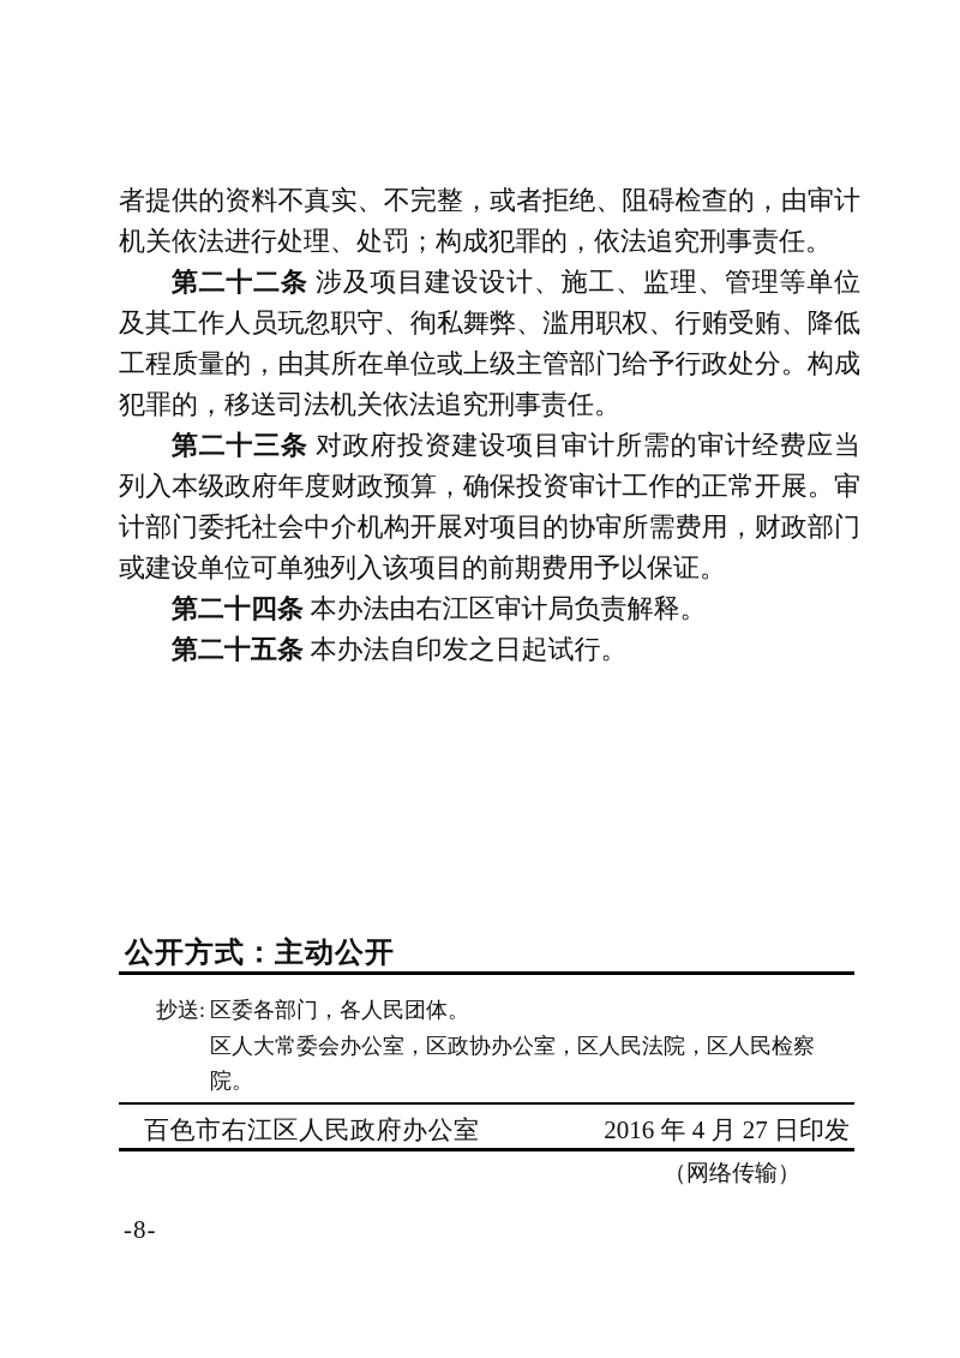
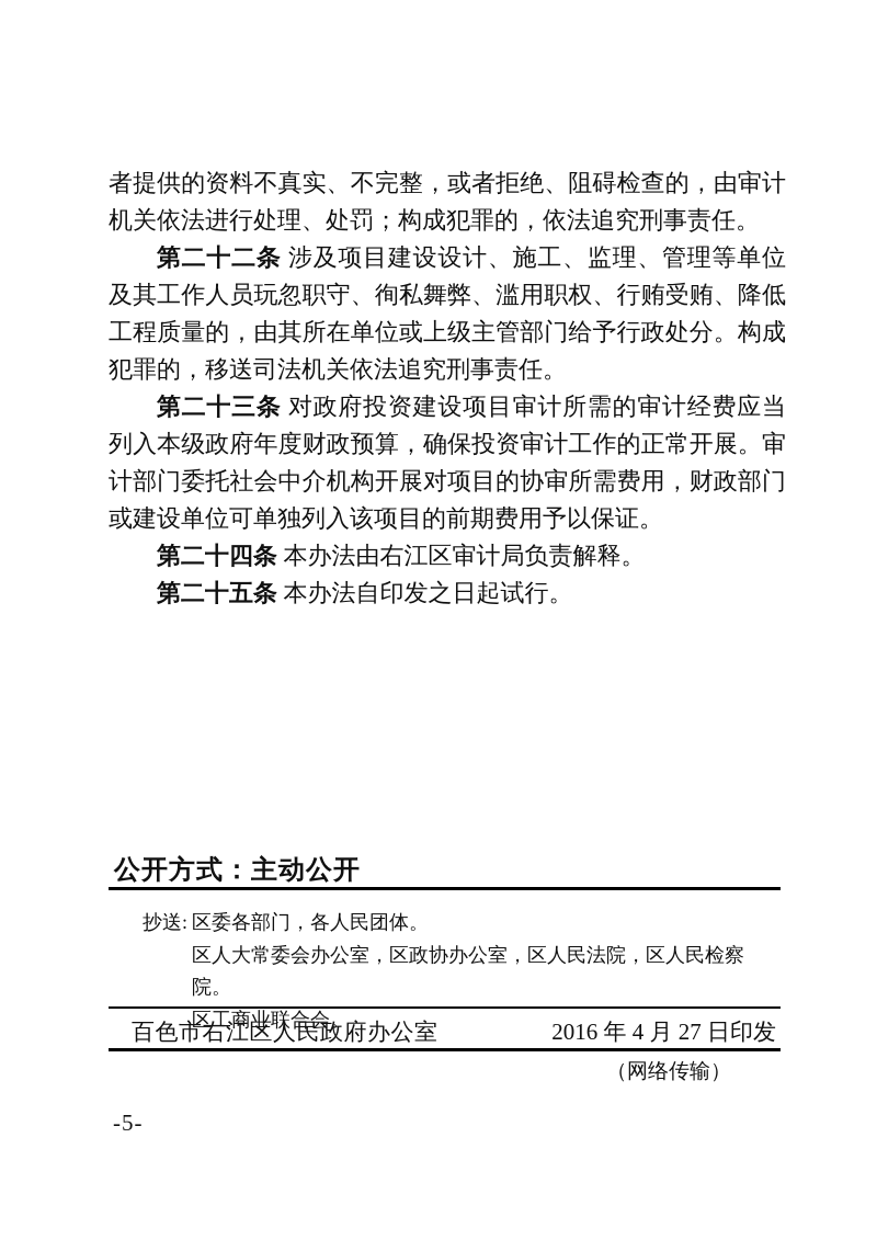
  者提供的资料不真实、不完整，或者拒绝、阻碍检查的，由审计机关依法进行处理、处罚；构成犯罪的，依法追究刑事责任。
  第二十二条 涉及项目建设设计、施工、监理、管理等单位及其工作人员玩忽职守、徇私舞弊、滥用职权、行贿受贿、降低工程质量的，由其所在单位或上级主管部门给予行政处分。构成犯罪的，移送司法机关依法追究刑事责任。
  第二十三条 对政府投资建设项目审计所需的审计经费应当列入本级政府年度财政预算，确保投资审计工作的正常开展。审计部门委托社会中介机构开展对项目的协审所需费用，财政部门或建设单位可单独列入该项目的前期费用予以保证。
  第二十四条 本办法由右江区审计局负责解释。
  第二十五条 本办法自印发之日起试行。
  公开方式：主动公开
  抄送:
  区委各部门，各人民团体。
  区人大常委会办公室，区政协办公室，区人民法院，区人民检察院。
+ 区工商业联合会。
  百色市右江区人民政府办公室
  2016 年 4 月 27 日印发
  （网络传输）
- -8-
+ -5-
